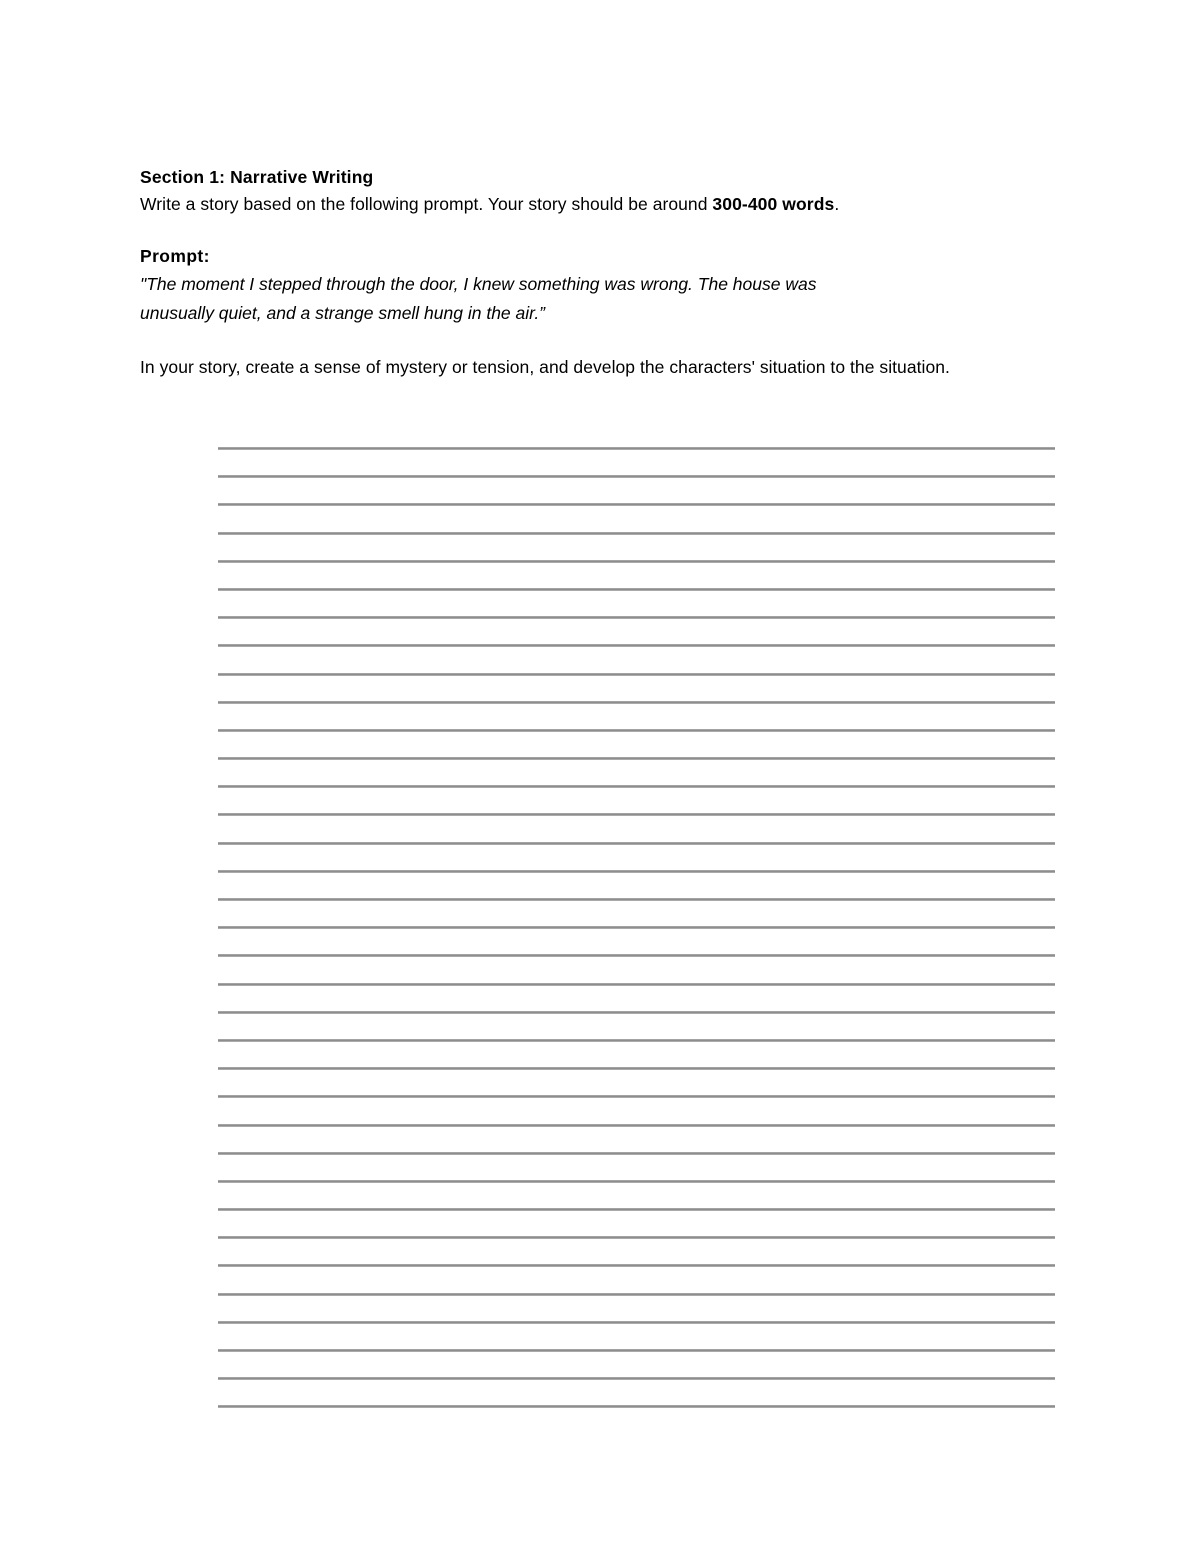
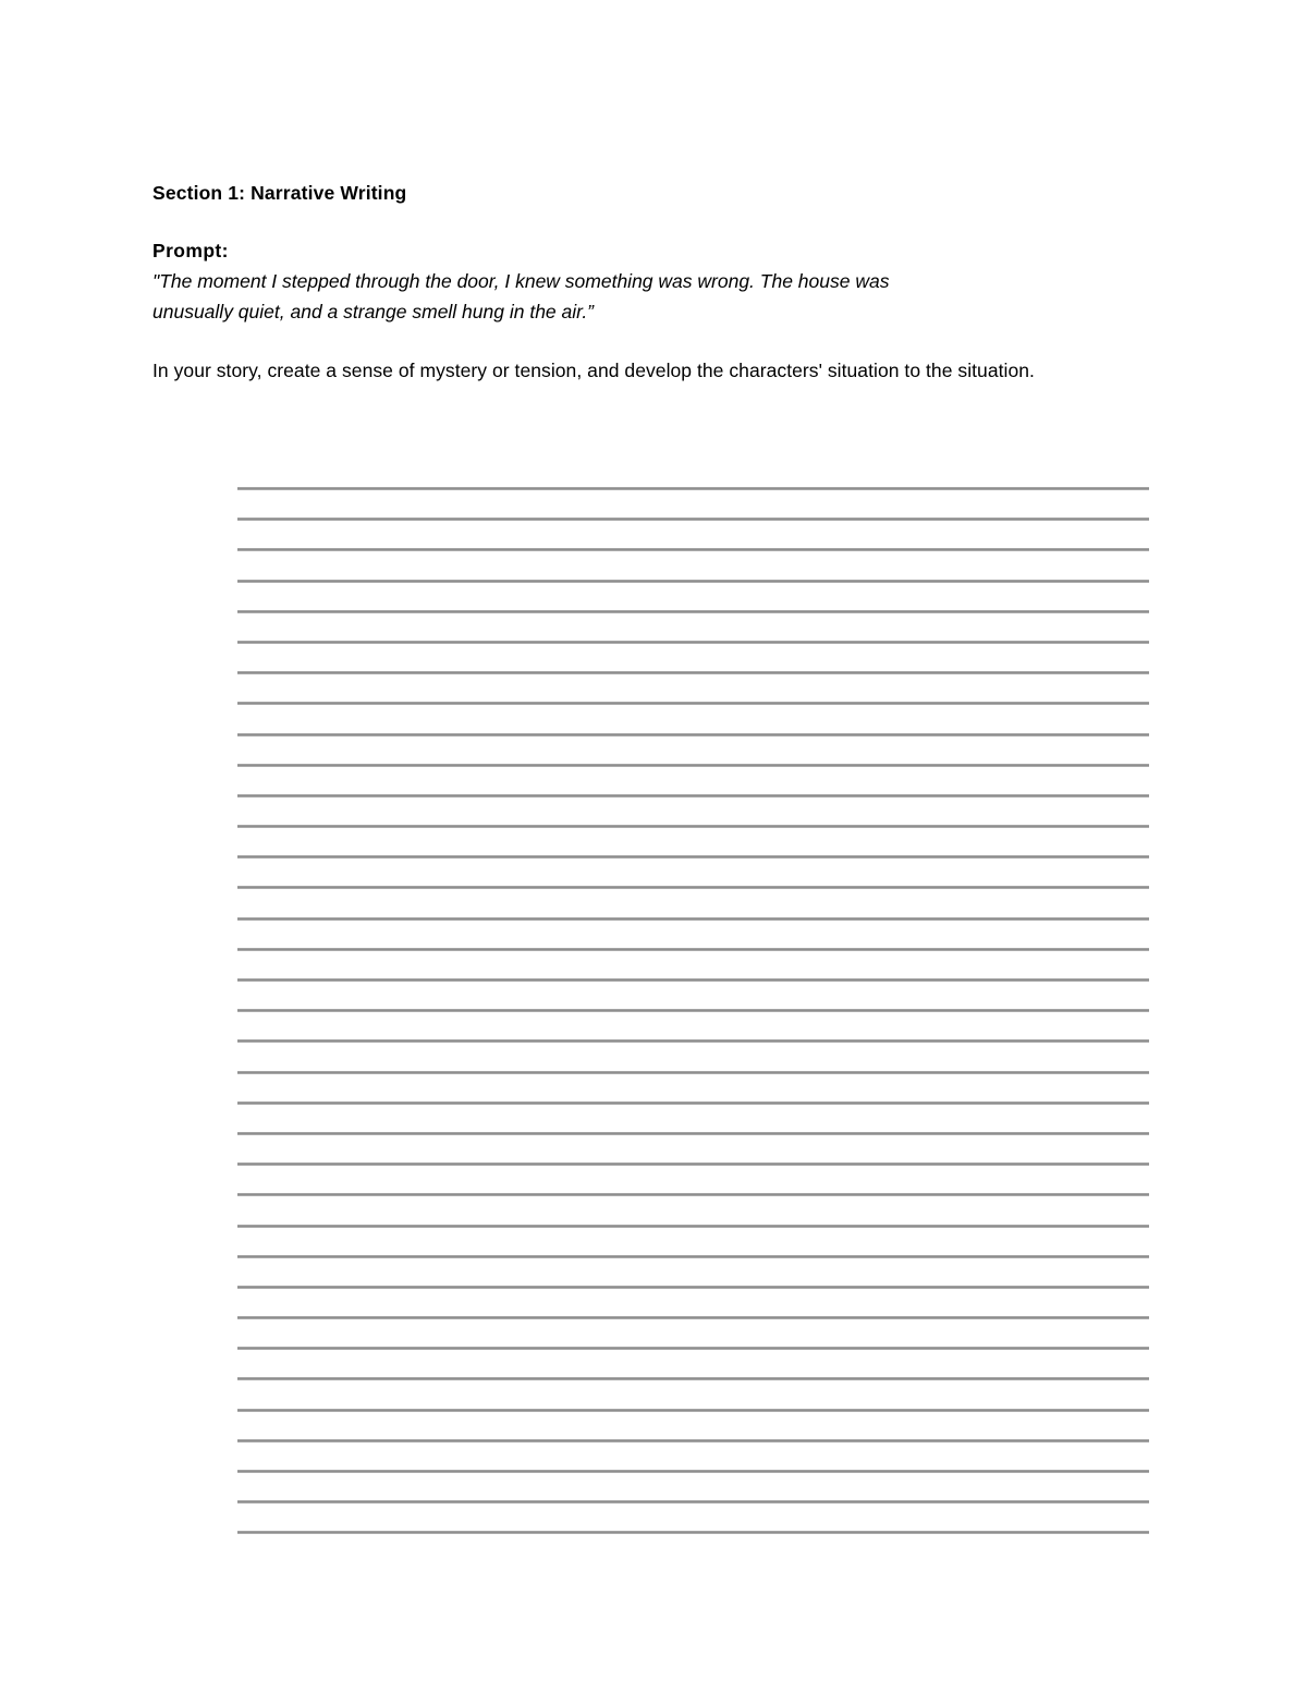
  Section 1: Narrative Writing
- Write a story based on the following prompt. Your story should be around 300-400 words.
  Prompt:
  "The moment I stepped through the door, I knew something was wrong. The house was
  unusually quiet, and a strange smell hung in the air.”
  In your story, create a sense of mystery or tension, and develop the characters' situation to the situation.
